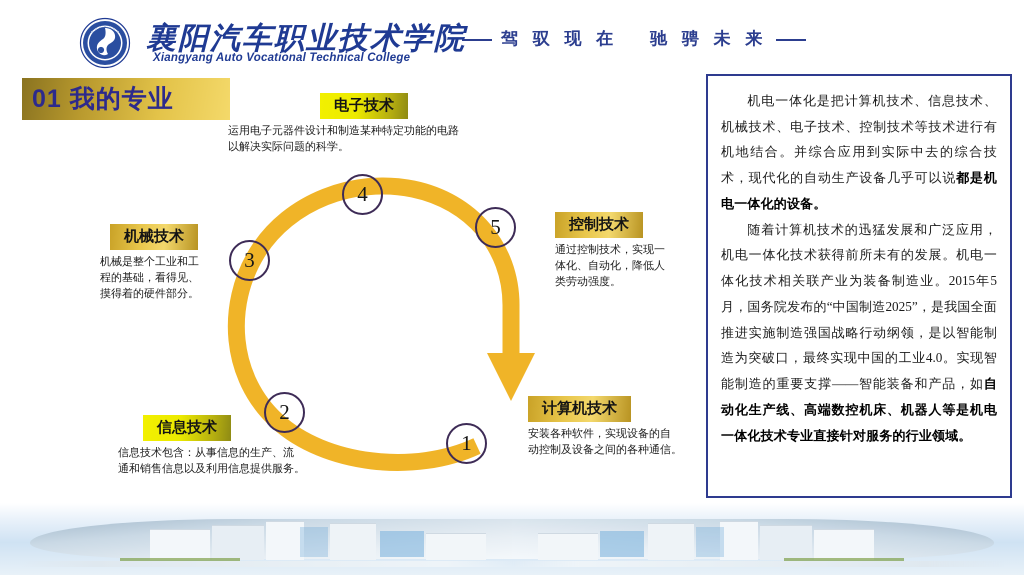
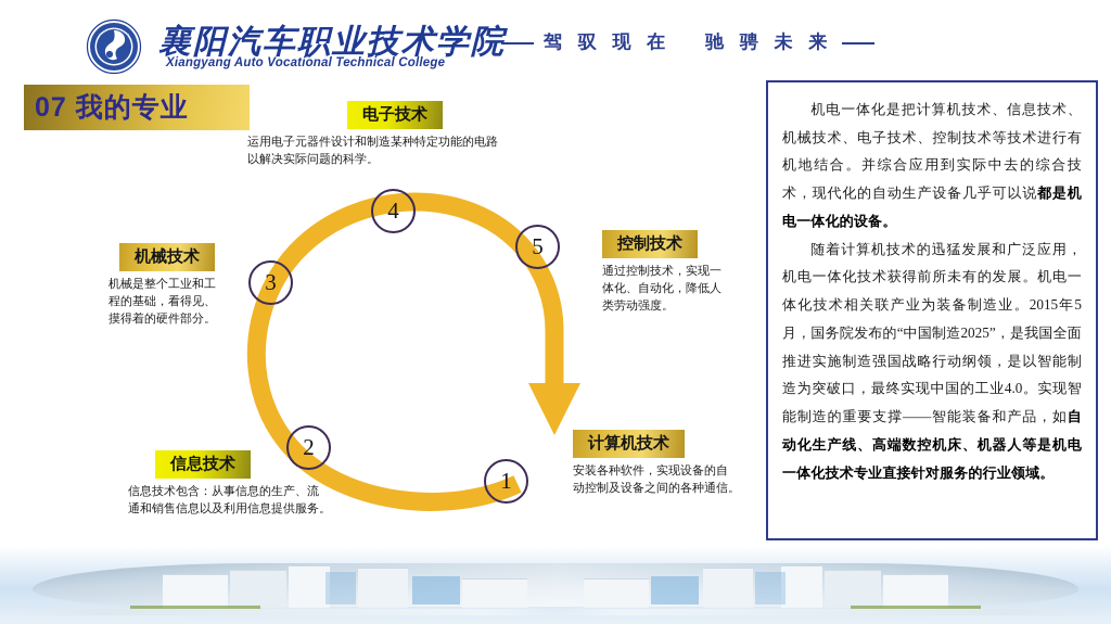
  襄阳汽车职业技术学院
  Xiangyang Auto Vocational Technical College
  驾 驭 现 在
  驰 骋 未 来
- 01 我的专业
+ 07 我的专业
  1
  2
  3
  4
  5
  电子技术
  运用电子元器件设计和制造某种特定功能的电路
  以解决实际问题的科学。
  机械技术
  机械是整个工业和工
  程的基础，看得见、
  摸得着的硬件部分。
  信息技术
  信息技术包含：从事信息的生产、流
  通和销售信息以及利用信息提供服务。
  控制技术
  通过控制技术，实现一
  体化、自动化，降低人
  类劳动强度。
  计算机技术
  安装各种软件，实现设备的自
  动控制及设备之间的各种通信。
  机电一体化是把计算机技术、信息技术、机械技术、电子技术、控制技术等技术进行有机地结合。并综合应用到实际中去的综合技术，现代化的自动生产设备几乎可以说都是机电一体化的设备。
  随着计算机技术的迅猛发展和广泛应用，机电一体化技术获得前所未有的发展。机电一体化技术相关联产业为装备制造业。2015年5月，国务院发布的“中国制造2025”，是我国全面推进实施制造强国战略行动纲领，是以智能制造为突破口，最终实现中国的工业4.0。实现智能制造的重要支撑——智能装备和产品，如自动化生产线、高端数控机床、机器人等是机电一体化技术专业直接针对服务的行业领域。
